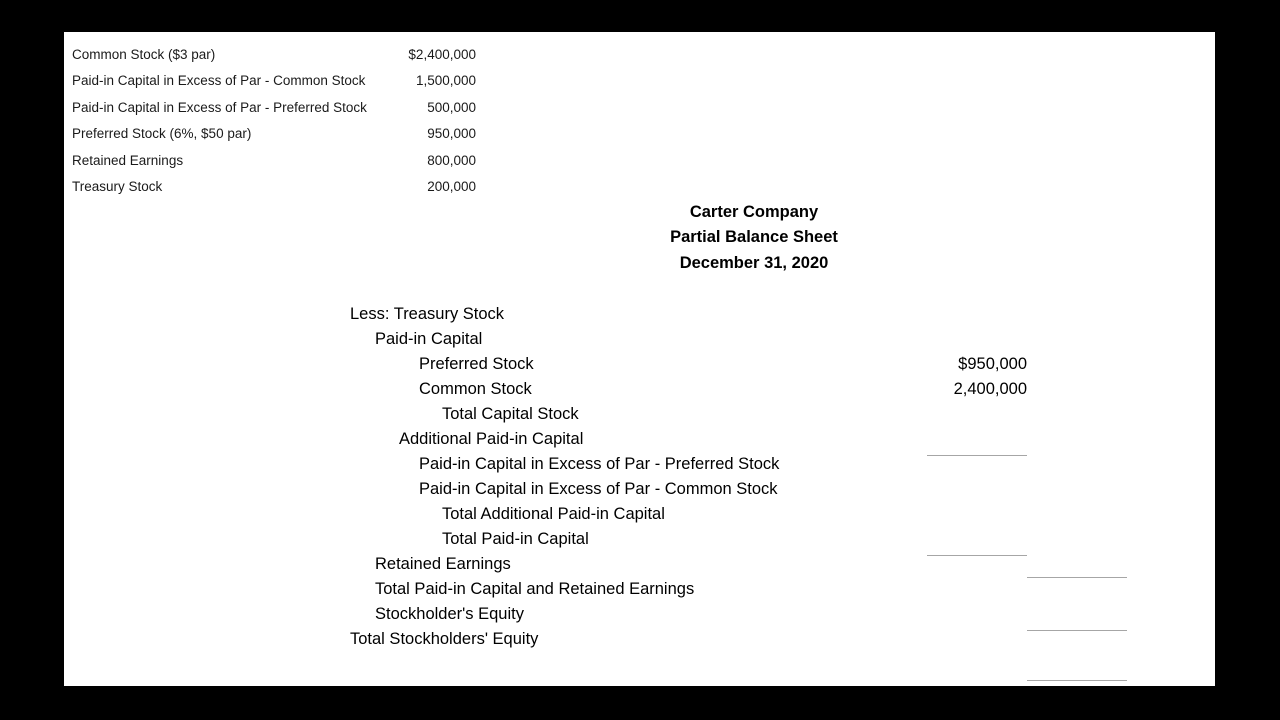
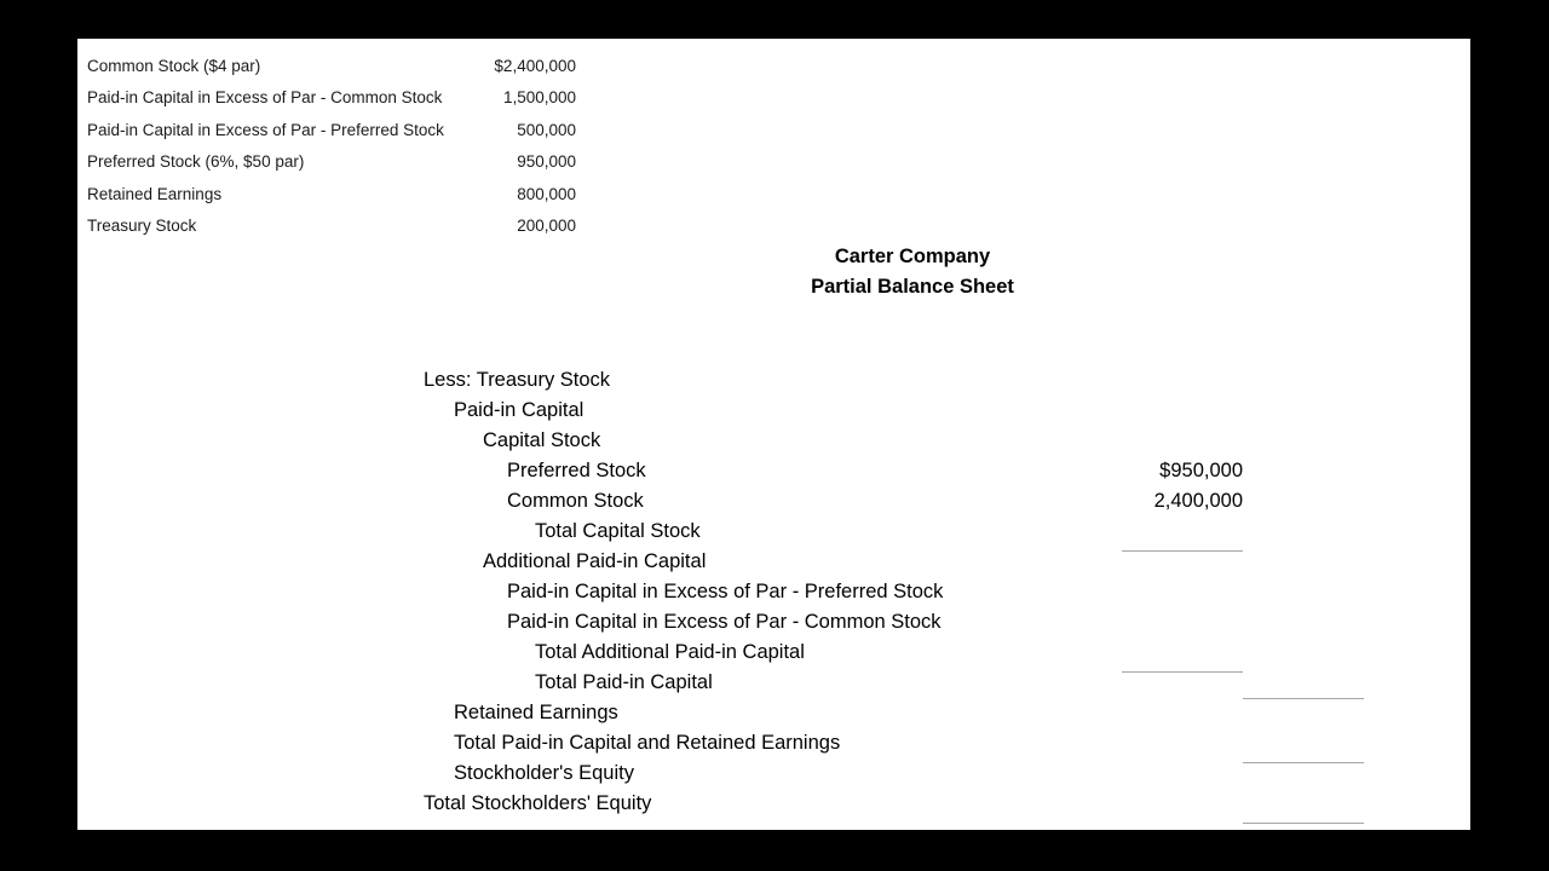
- Common Stock ($3 par)
+ Common Stock ($4 par)
  $2,400,000
  Paid-in Capital in Excess of Par - Common Stock
  1,500,000
  Paid-in Capital in Excess of Par - Preferred Stock
  500,000
  Preferred Stock (6%, $50 par)
  950,000
  Retained Earnings
  800,000
  Treasury Stock
  200,000
  Carter Company
  Partial Balance Sheet
- December 31, 2020
  Less: Treasury Stock
  Paid-in Capital
+ Capital Stock
  Preferred Stock
  $950,000
  Common Stock
  2,400,000
  Total Capital Stock
  Additional Paid-in Capital
  Paid-in Capital in Excess of Par - Preferred Stock
  Paid-in Capital in Excess of Par - Common Stock
  Total Additional Paid-in Capital
  Total Paid-in Capital
  Retained Earnings
  Total Paid-in Capital and Retained Earnings
  Stockholder's Equity
  Total Stockholders' Equity
